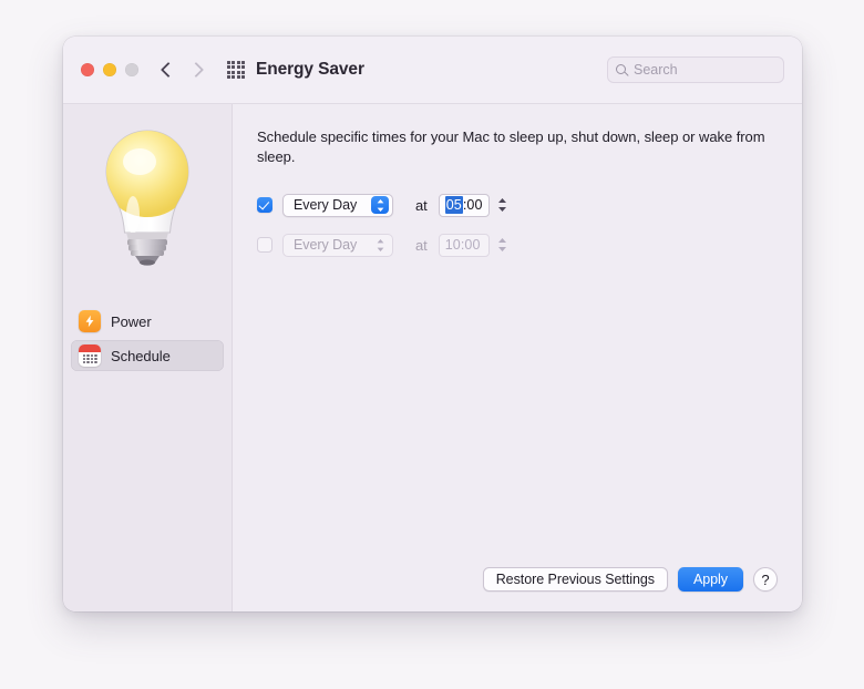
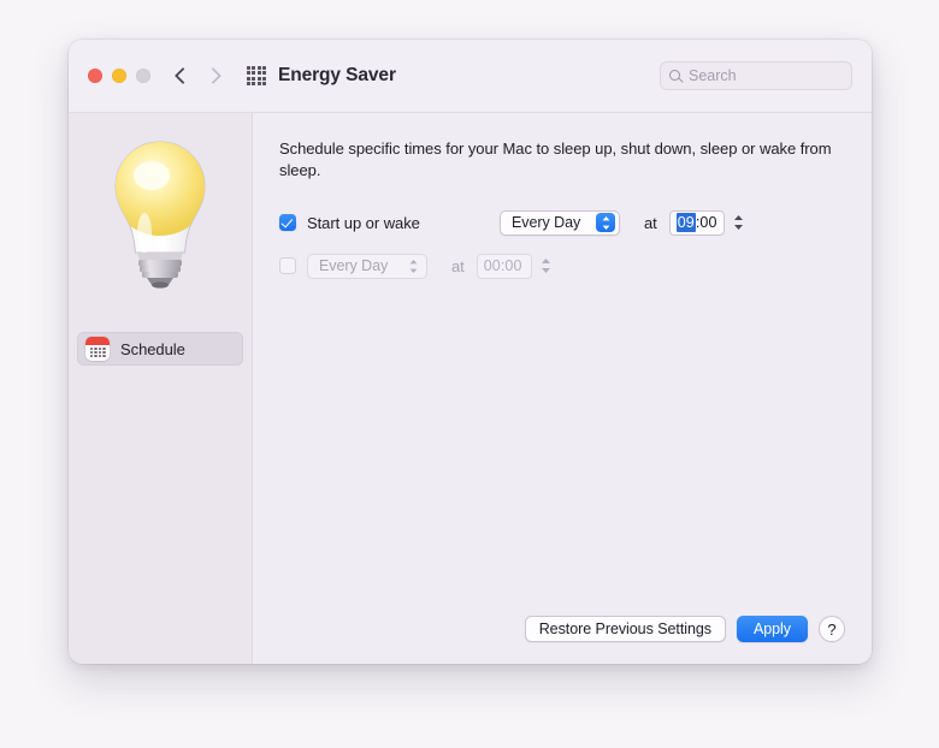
  Energy Saver
  Search
- Power
  Schedule
  Schedule specific times for your Mac to sleep up, shut down, sleep or wake from sleep.
+ Start up or wake
  Every Day
  at
- 05:00
+ 09:00
  Every Day
  at
- 10:00
+ 00:00
  Restore Previous Settings
  Apply
  ?
